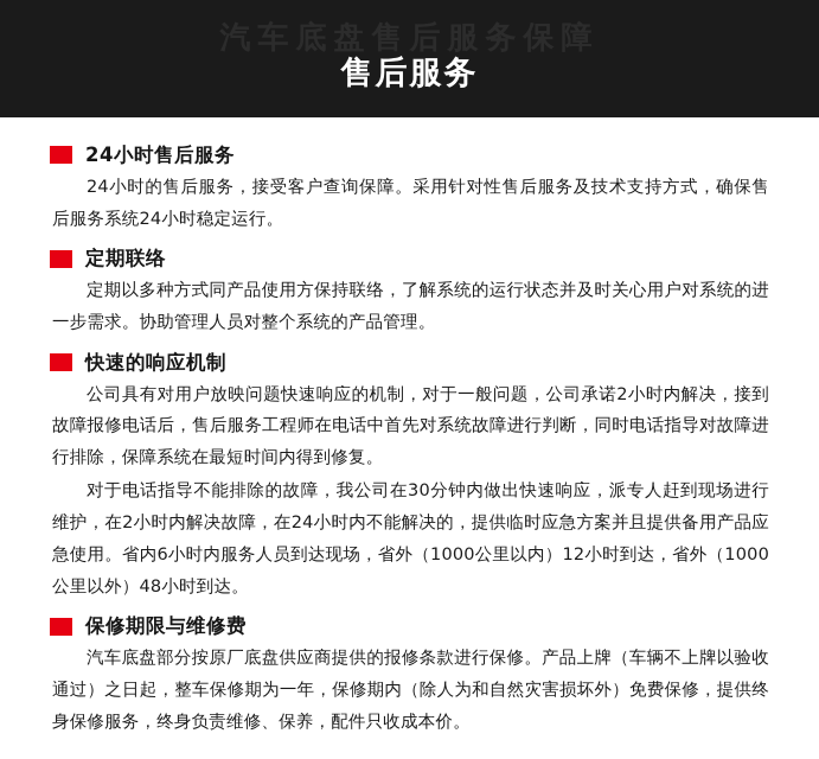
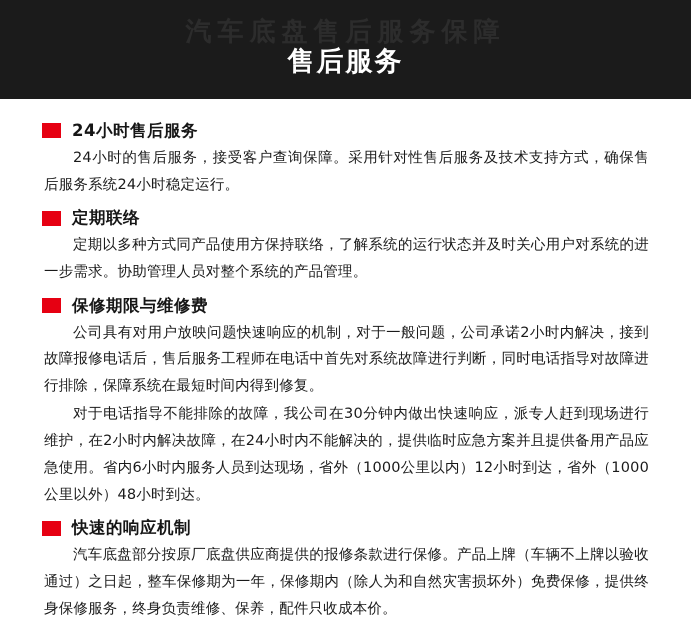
  汽车底盘售后服务保障
  售后服务
  24小时售后服务
  24小时的售后服务，接受客户查询保障。采用针对性售后服务及技术支持方式，确保售后服务系统24小时稳定运行。
  定期联络
  定期以多种方式同产品使用方保持联络，了解系统的运行状态并及时关心用户对系统的进一步需求。协助管理人员对整个系统的产品管理。
- 快速的响应机制
+ 保修期限与维修费
  公司具有对用户放映问题快速响应的机制，对于一般问题，公司承诺2小时内解决，接到故障报修电话后，售后服务工程师在电话中首先对系统故障进行判断，同时电话指导对故障进行排除，保障系统在最短时间内得到修复。
  对于电话指导不能排除的故障，我公司在30分钟内做出快速响应，派专人赶到现场进行维护，在2小时内解决故障，在24小时内不能解决的，提供临时应急方案并且提供备用产品应急使用。省内6小时内服务人员到达现场，省外（1000公里以内）12小时到达，省外（1000公里以外）48小时到达。
- 保修期限与维修费
+ 快速的响应机制
  汽车底盘部分按原厂底盘供应商提供的报修条款进行保修。产品上牌（车辆不上牌以验收通过）之日起，整车保修期为一年，保修期内（除人为和自然灾害损坏外）免费保修，提供终身保修服务，终身负责维修、保养，配件只收成本价。
